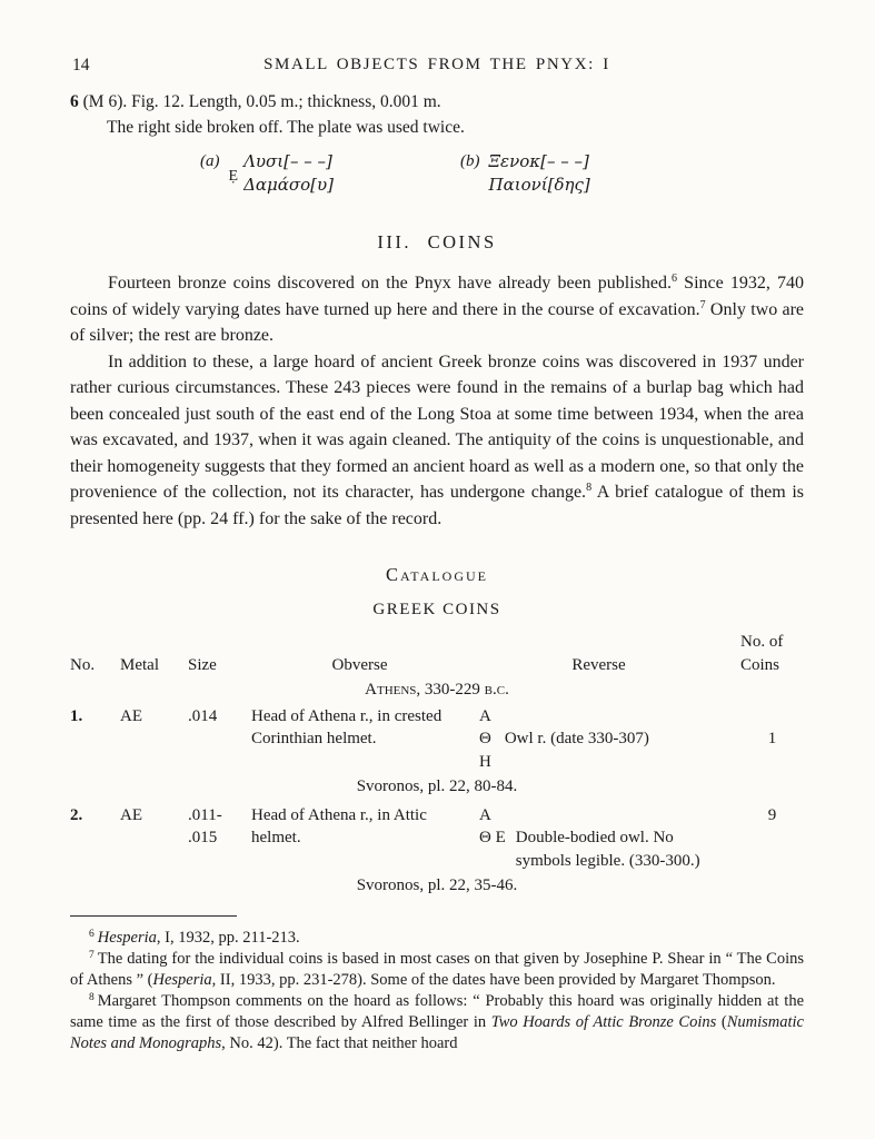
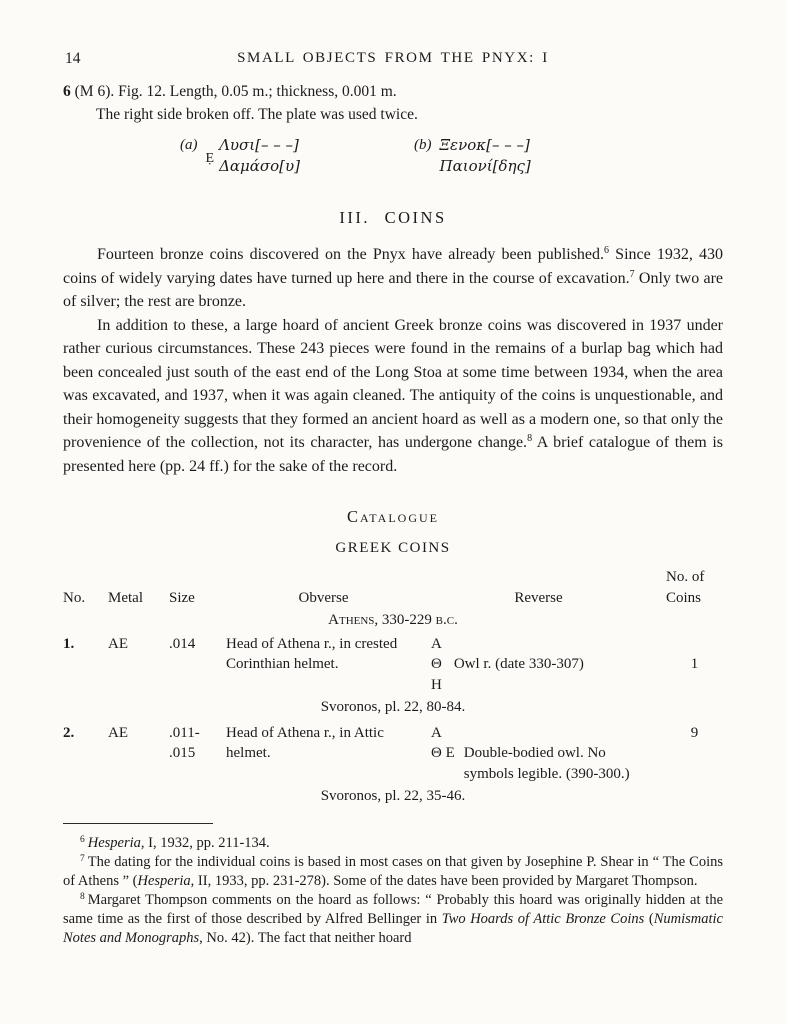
  14
  SMALL OBJECTS FROM THE PNYX: I
  6 (M 6). Fig. 12. Length, 0.05 m.; thickness, 0.001 m.
  The right side broken off. The plate was used twice.
  (a)
  Ẹ
  Λυσι[– – –]
  Δαμάσο[υ]
  (b)
  Ξενοκ[– – –]
  Παιονί[δης]
  III. COINS
- Fourteen bronze coins discovered on the Pnyx have already been published.6 Since 1932, 740 coins of widely varying dates have turned up here and there in the course of excavation.7 Only two are of silver; the rest are bronze.
+ Fourteen bronze coins discovered on the Pnyx have already been published.6 Since 1932, 430 coins of widely varying dates have turned up here and there in the course of excavation.7 Only two are of silver; the rest are bronze.
  In addition to these, a large hoard of ancient Greek bronze coins was discovered in 1937 under rather curious circumstances. These 243 pieces were found in the remains of a burlap bag which had been concealed just south of the east end of the Long Stoa at some time between 1934, when the area was excavated, and 1937, when it was again cleaned. The antiquity of the coins is unquestionable, and their homogeneity suggests that they formed an ancient hoard as well as a modern one, so that only the provenience of the collection, not its character, has undergone change.8 A brief catalogue of them is presented here (pp. 24 ff.) for the sake of the record.
  Catalogue
  GREEK COINS
  No.
  Metal
  Size
  Obverse
  Reverse
  No. of
  Coins
  Athens, 330-229 b.c.
  1.
  AE
  .014
  Head of Athena r., in crested Corinthian helmet.
  A
  Θ
  H
  Owl r. (date 330-307)
  1
  Svoronos, pl. 22, 80-84.
  2.
  AE
  .011-
  .015
  Head of Athena r., in Attic helmet.
  A
  Θ E
- Double-bodied owl. No symbols legible. (330-300.)
+ Double-bodied owl. No symbols legible. (390-300.)
  9
  Svoronos, pl. 22, 35-46.
- 6 Hesperia, I, 1932, pp. 211-213.
+ 6 Hesperia, I, 1932, pp. 211-134.
  7 The dating for the individual coins is based in most cases on that given by Josephine P. Shear in “ The Coins of Athens ” (Hesperia, II, 1933, pp. 231-278). Some of the dates have been provided by Margaret Thompson.
  8 Margaret Thompson comments on the hoard as follows: “ Probably this hoard was originally hidden at the same time as the first of those described by Alfred Bellinger in Two Hoards of Attic Bronze Coins (Numismatic Notes and Monographs, No. 42). The fact that neither hoard
